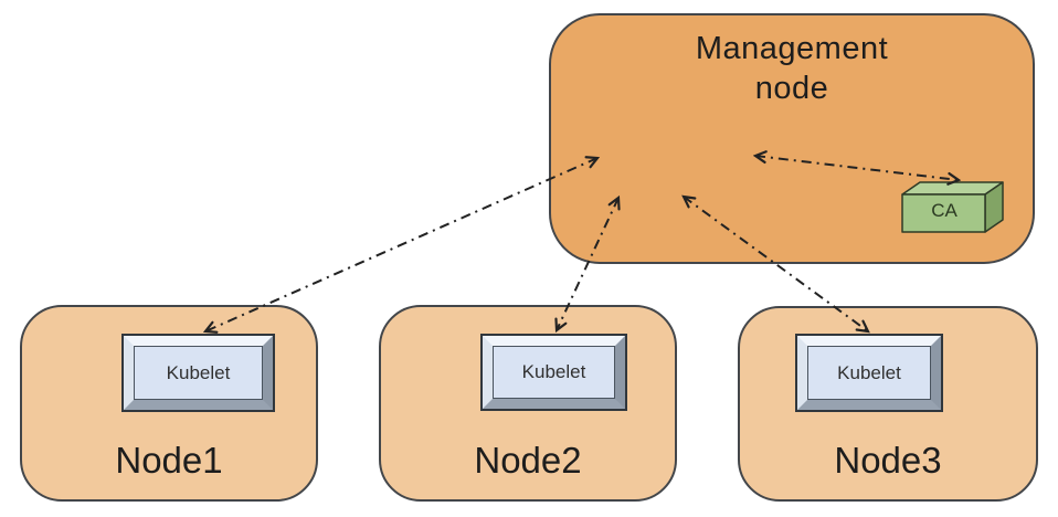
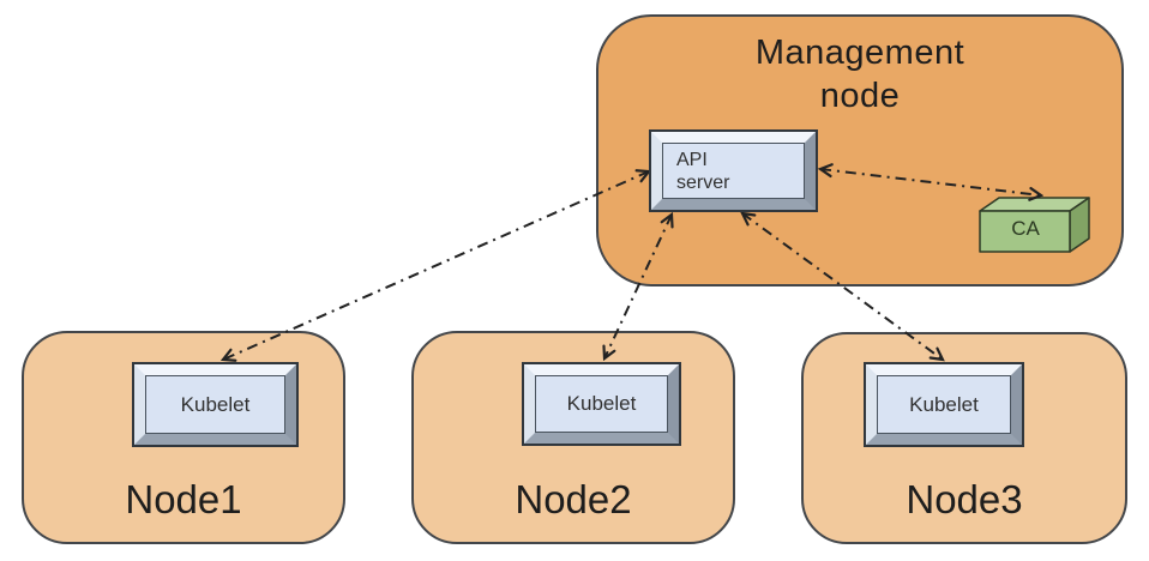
  Management node
+ API server
  Kubelet
  Kubelet
  Kubelet
  CA
  Node1
  Node2
  Node3
